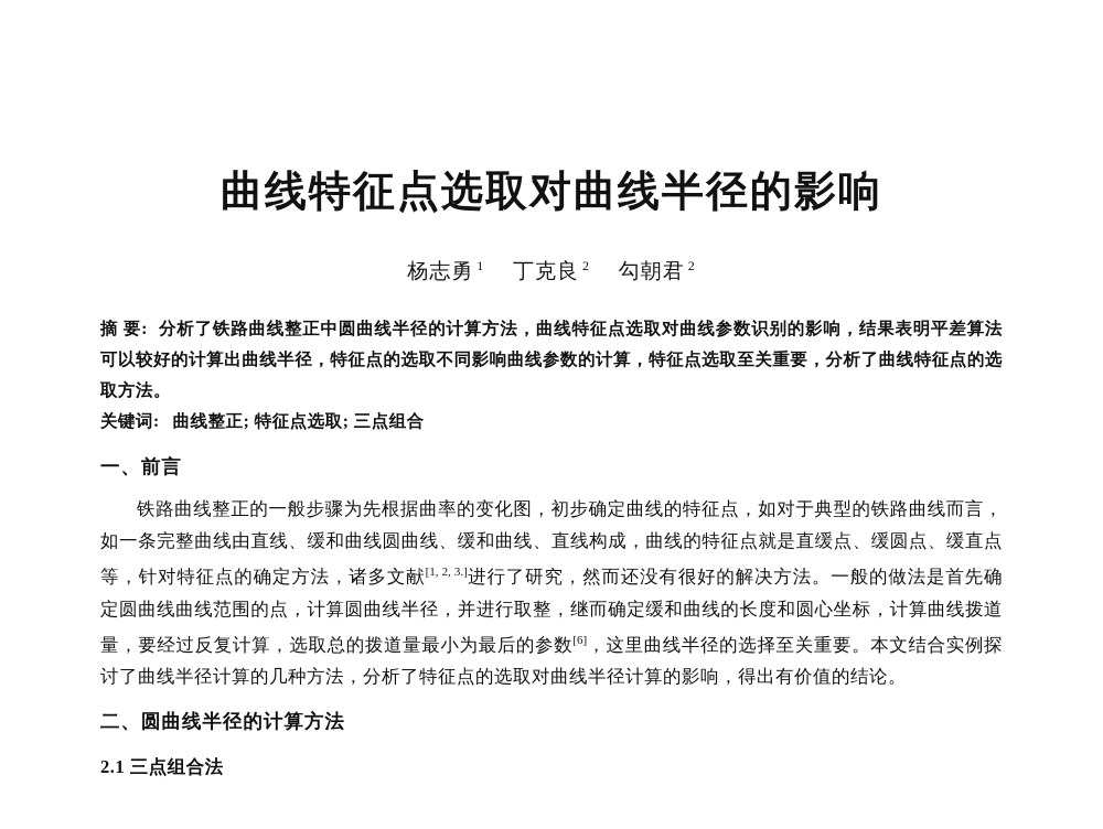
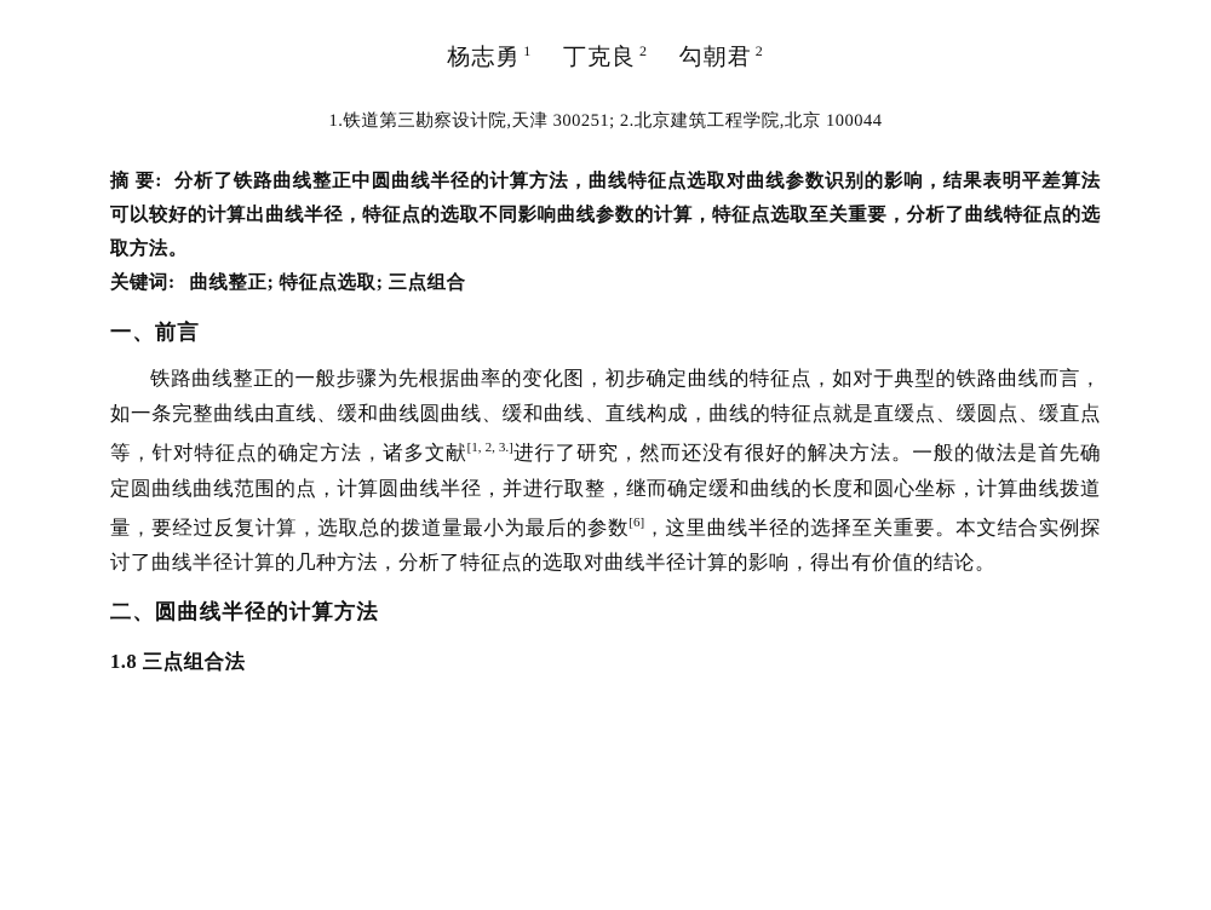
- 曲线特征点选取对曲线半径的影响
  杨志勇 1 丁克良 2 勾朝君 2
+ 1.铁道第三勘察设计院,天津 300251; 2.北京建筑工程学院,北京 100044
  摘 要: 分析了铁路曲线整正中圆曲线半径的计算方法，曲线特征点选取对曲线参数识别的影响，结果表明平差算法可以较好的计算出曲线半径，特征点的选取不同影响曲线参数的计算，特征点选取至关重要，分析了曲线特征点的选取方法。
  关键词: 曲线整正; 特征点选取; 三点组合
  一、前言
  铁路曲线整正的一般步骤为先根据曲率的变化图，初步确定曲线的特征点，如对于典型的铁路曲线而言，如一条完整曲线由直线、缓和曲线圆曲线、缓和曲线、直线构成，曲线的特征点就是直缓点、缓圆点、缓直点等，针对特征点的确定方法，诸多文献[1, 2, 3.]进行了研究，然而还没有很好的解决方法。一般的做法是首先确定圆曲线曲线范围的点，计算圆曲线半径，并进行取整，继而确定缓和曲线的长度和圆心坐标，计算曲线拨道量，要经过反复计算，选取总的拨道量最小为最后的参数[6]，这里曲线半径的选择至关重要。本文结合实例探讨了曲线半径计算的几种方法，分析了特征点的选取对曲线半径计算的影响，得出有价值的结论。
  二、圆曲线半径的计算方法
- 2.1 三点组合法
+ 1.8 三点组合法
